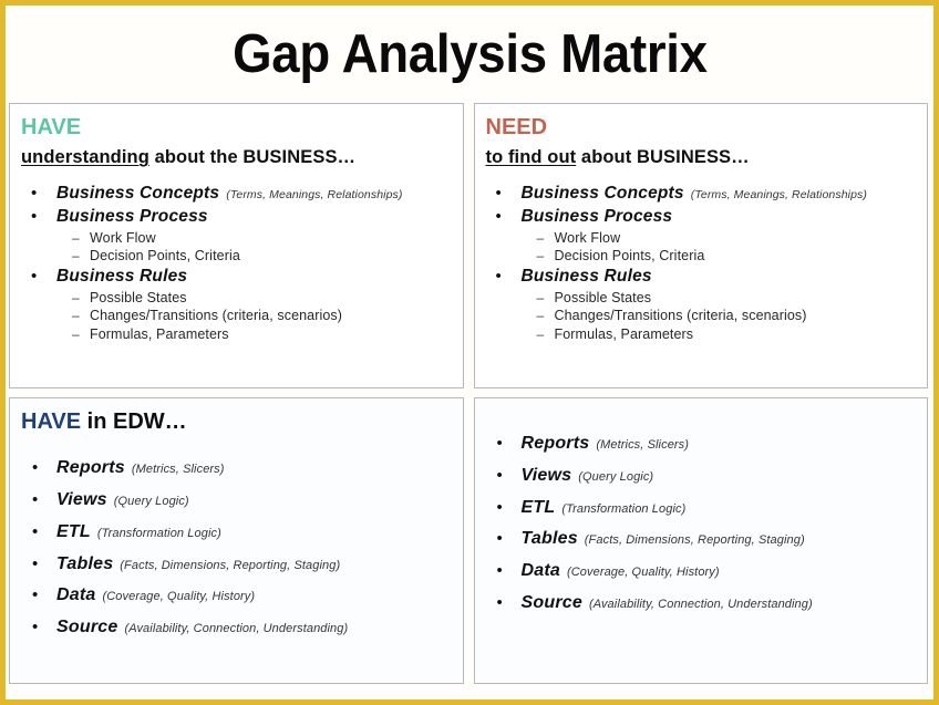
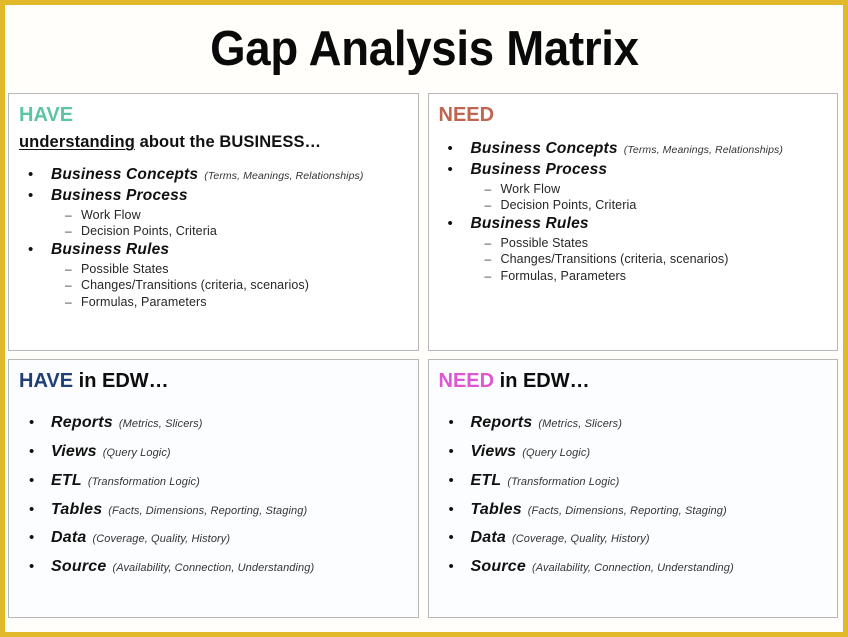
  Gap Analysis Matrix
  HAVE
  understanding about the BUSINESS…
  •
  Business Concepts (Terms, Meanings, Relationships)
  •
  Business Process
  –
  Work Flow
  –
  Decision Points, Criteria
  •
  Business Rules
  –
  Possible States
  –
  Changes/Transitions (criteria, scenarios)
  –
  Formulas, Parameters
  NEED
- to find out about BUSINESS…
  •
  Business Concepts (Terms, Meanings, Relationships)
  •
  Business Process
  –
  Work Flow
  –
  Decision Points, Criteria
  •
  Business Rules
  –
  Possible States
  –
  Changes/Transitions (criteria, scenarios)
  –
  Formulas, Parameters
  HAVE in EDW…
  •
  Reports (Metrics, Slicers)
  •
  Views (Query Logic)
  •
  ETL (Transformation Logic)
  •
  Tables (Facts, Dimensions, Reporting, Staging)
  •
  Data (Coverage, Quality, History)
  •
  Source (Availability, Connection, Understanding)
+ NEED in EDW…
  •
  Reports (Metrics, Slicers)
  •
  Views (Query Logic)
  •
  ETL (Transformation Logic)
  •
  Tables (Facts, Dimensions, Reporting, Staging)
  •
  Data (Coverage, Quality, History)
  •
  Source (Availability, Connection, Understanding)
